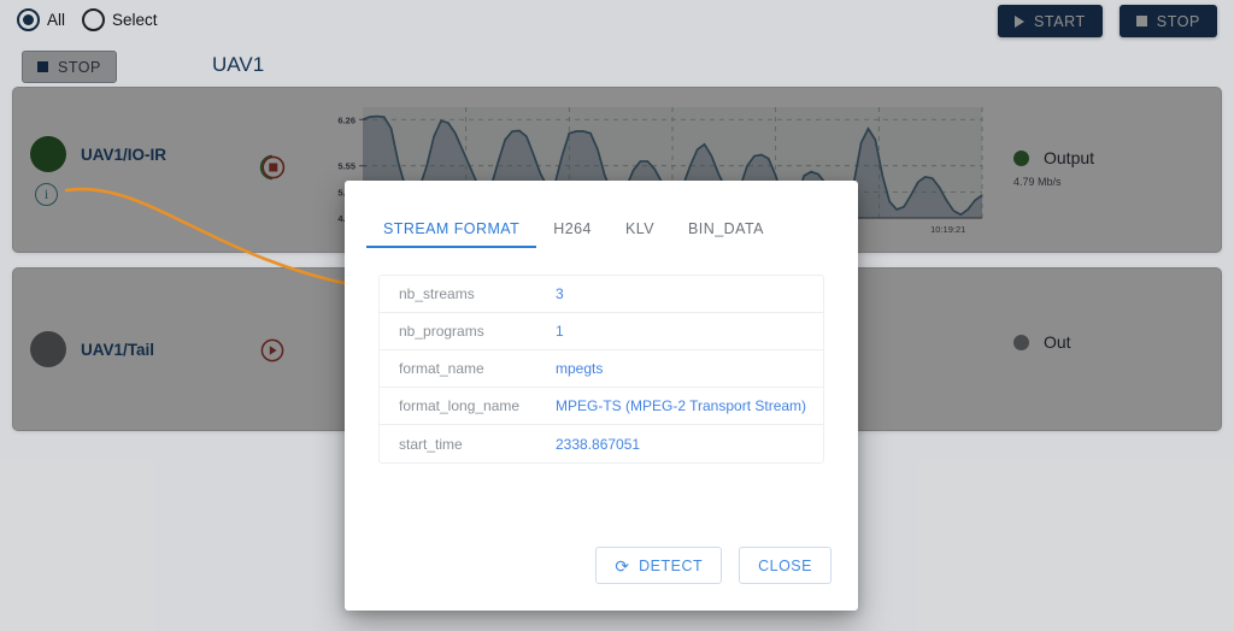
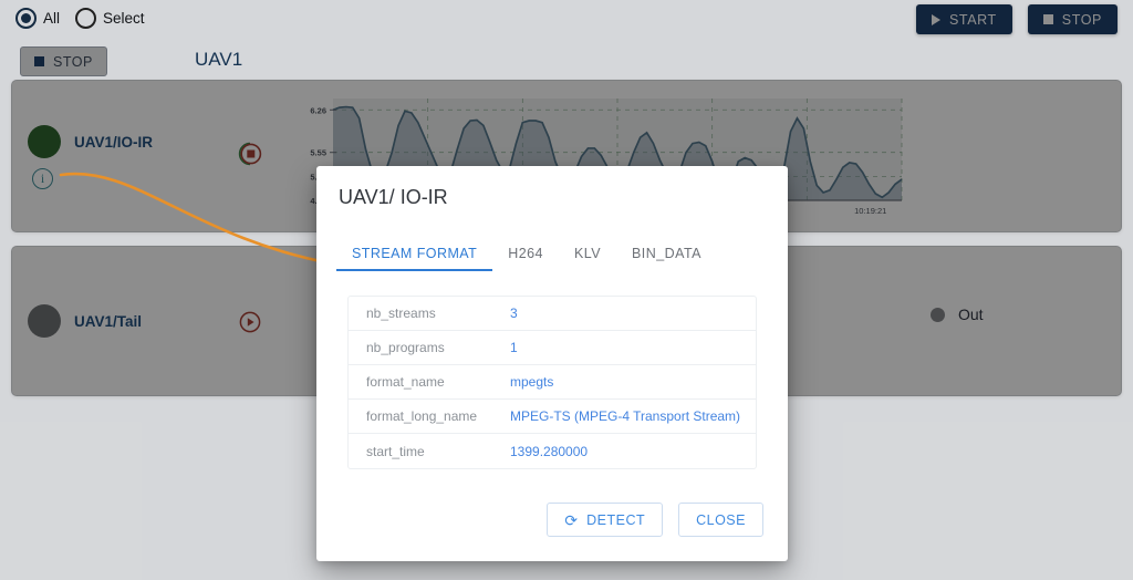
  All
  Select
  START
  STOP
  STOP
  UAV1
  UAV1/IO-IR
  i
  6.26
  5.55
  10:19:21
- Output
- 4.79 Mb/s
  UAV1/Tail
  Out
+ UAV1/ IO-IR
  STREAM FORMAT
  H264
  KLV
  BIN_DATA
  nb_streams
  3
  nb_programs
  1
  format_name
  mpegts
  format_long_name
- MPEG-TS (MPEG-2 Transport Stream)
+ MPEG-TS (MPEG-4 Transport Stream)
  start_time
- 2338.867051
+ 1399.280000
  DETECT
  CLOSE
